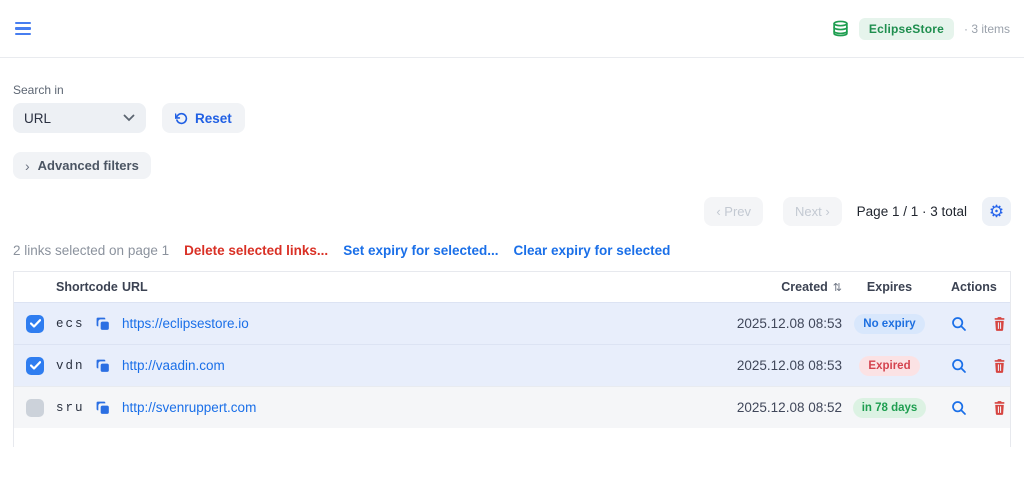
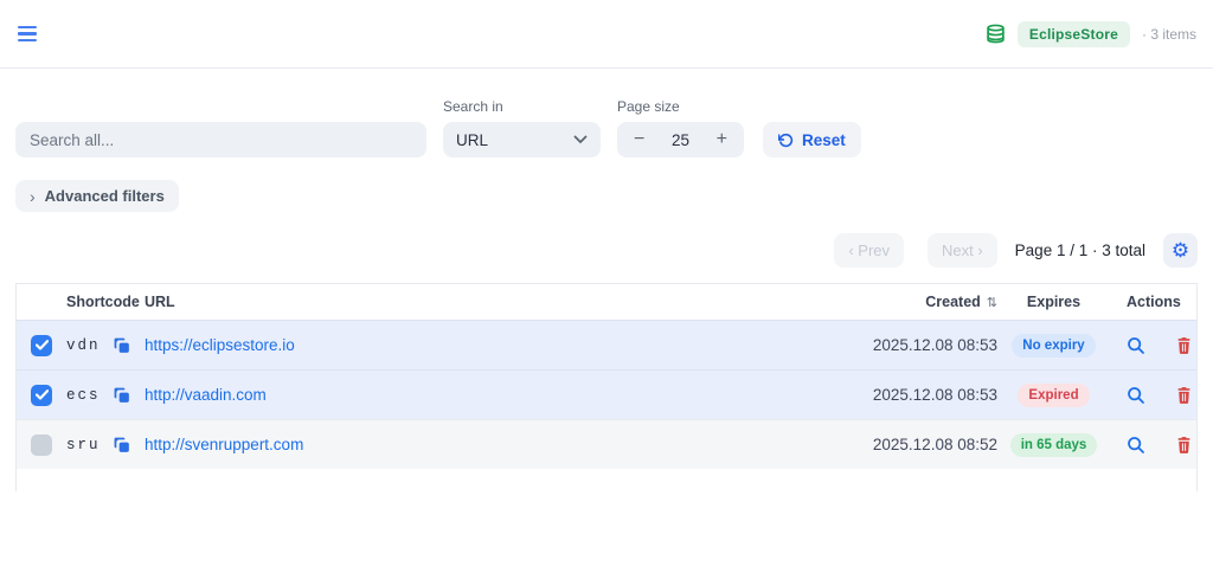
  EclipseStore
  · 3 items
+ Search all...
  Search in
  URL
+ Page size
+ −
+ 25
+ +
  Reset
  ›
  Advanced filters
  ‹ Prev
  Next ›
  Page 1 / 1 · 3 total
  ⚙
- 2 links selected on page 1
- Delete selected links...
- Set expiry for selected...
- Clear expiry for selected
  Shortcode
  URL
  Created
  ⇅
  Expires
  Actions
- ecs
+ vdn
  https://eclipsestore.io
  2025.12.08 08:53
  No expiry
- vdn
+ ecs
  http://vaadin.com
  2025.12.08 08:53
  Expired
  sru
  http://svenruppert.com
  2025.12.08 08:52
- in 78 days
+ in 65 days
